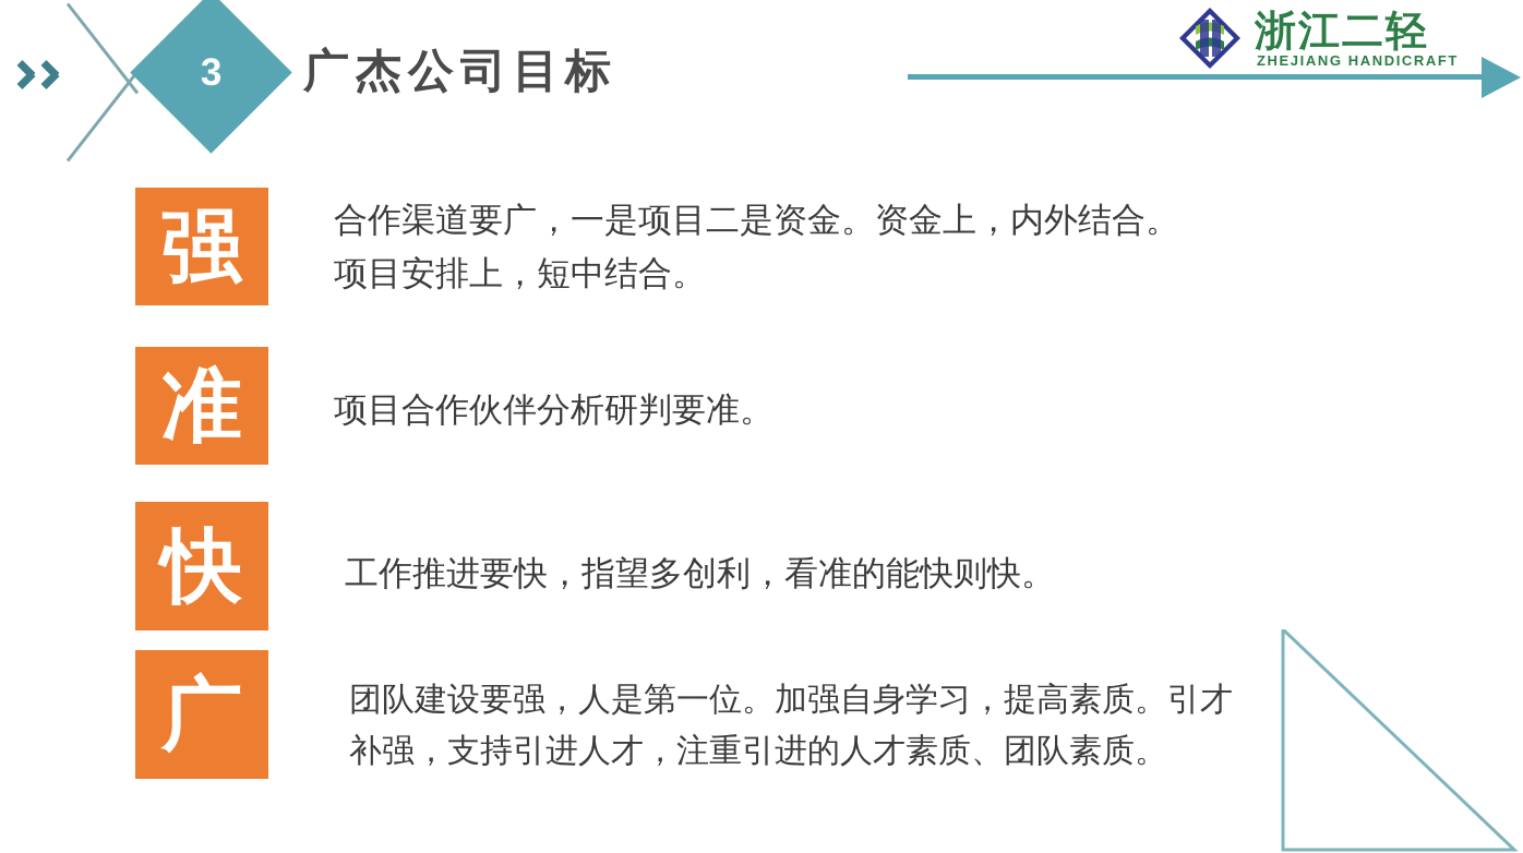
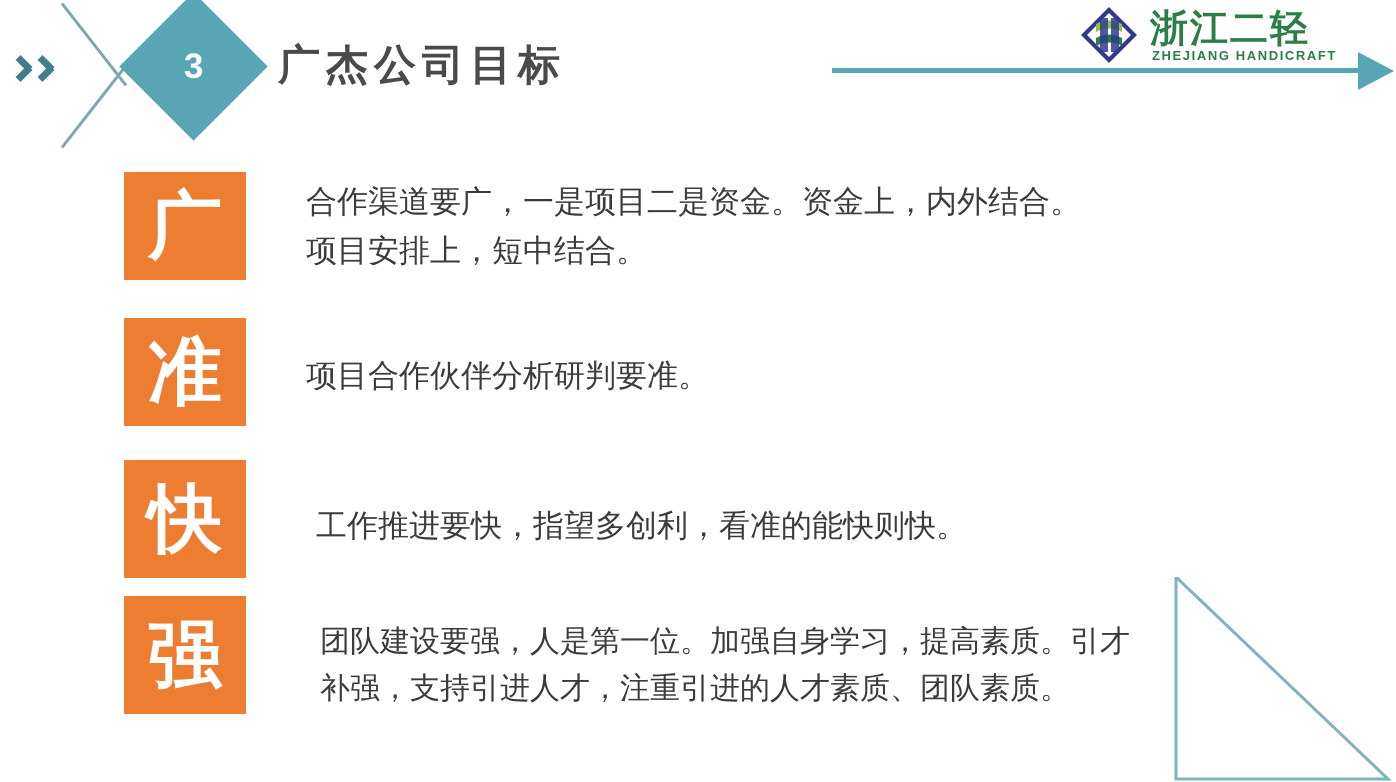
  广杰公司目标
  浙江二轻
  ZHEJIANG HANDICRAFT
- 强
+ 广
  合作渠道要广，一是项目二是资金。资金上，内外结合。
  项目安排上，短中结合。
  准
  项目合作伙伴分析研判要准。
  快
  工作推进要快，指望多创利，看准的能快则快。
- 广
+ 强
  团队建设要强，人是第一位。加强自身学习，提高素质。引才
  补强，支持引进人才，注重引进的人才素质、团队素质。
